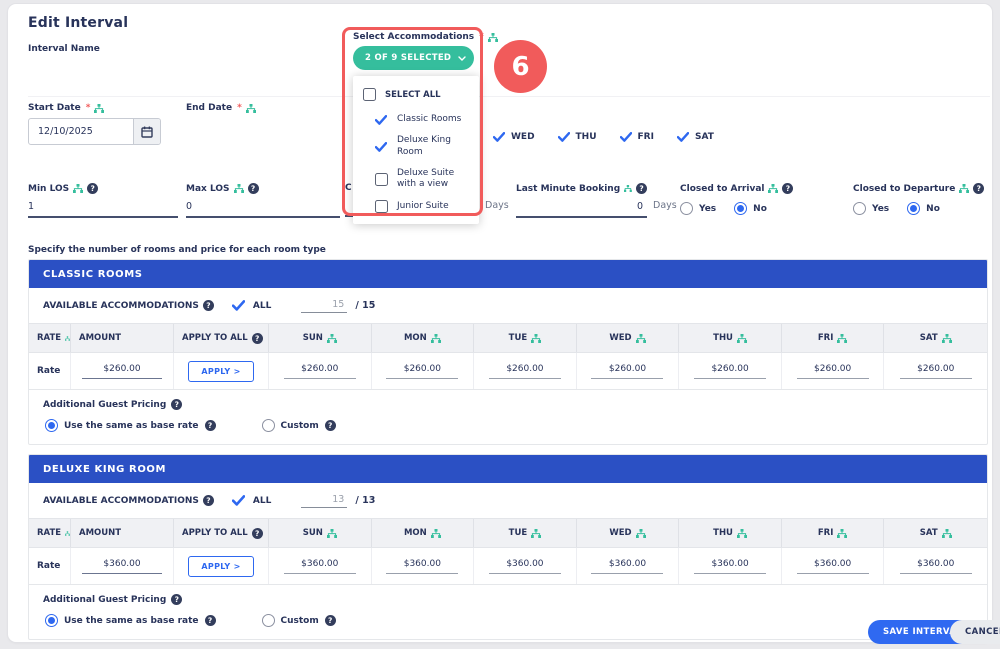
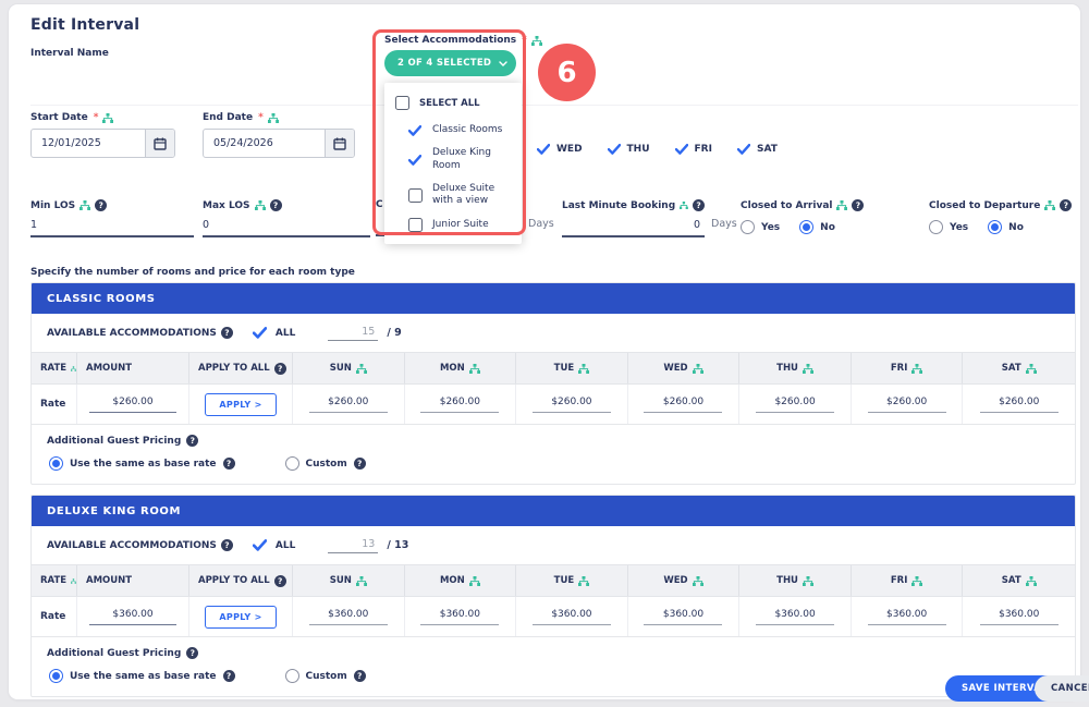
  Edit Interval
  Interval Name
  Start Date
  *
- 12/10/2025
+ 12/01/2025
  End Date
  *
+ 05/24/2026
  WED
  THU
  FRI
  SAT
  Min LOS
  ?
  1
  Max LOS
  ?
  0
  C
  Days
  Last Minute Booking
  ?
  0
  Days
  Closed to Arrival
  ?
  Yes
  No
  Closed to Departure
  ?
  Yes
  No
  Select Accommodations
  *
- 2 OF 9 SELECTED
+ 2 OF 4 SELECTED
  SELECT ALL
  Classic Rooms
  Deluxe King Room
  Deluxe Suite with a view
  Junior Suite
  6
  Specify the number of rooms and price for each room type
  CLASSIC ROOMS
  AVAILABLE ACCOMMODATIONS
  ?
  ALL
  15
- / 15
+ / 9
  RATE
  AMOUNT
  APPLY TO ALL
  ?
  SUN
  MON
  TUE
  WED
  THU
  FRI
  SAT
  Rate
  $260.00
  APPLY >
  $260.00
  $260.00
  $260.00
  $260.00
  $260.00
  $260.00
  $260.00
  Additional Guest Pricing
  ?
  Use the same as base rate
  ?
  Custom
  ?
  DELUXE KING ROOM
  AVAILABLE ACCOMMODATIONS
  ?
  ALL
  13
  / 13
  RATE
  AMOUNT
  APPLY TO ALL
  ?
  SUN
  MON
  TUE
  WED
  THU
  FRI
  SAT
  Rate
  $360.00
  APPLY >
  $360.00
  $360.00
  $360.00
  $360.00
  $360.00
  $360.00
  $360.00
  Additional Guest Pricing
  ?
  Use the same as base rate
  ?
  Custom
  ?
  SAVE INTERV
  CANCE
